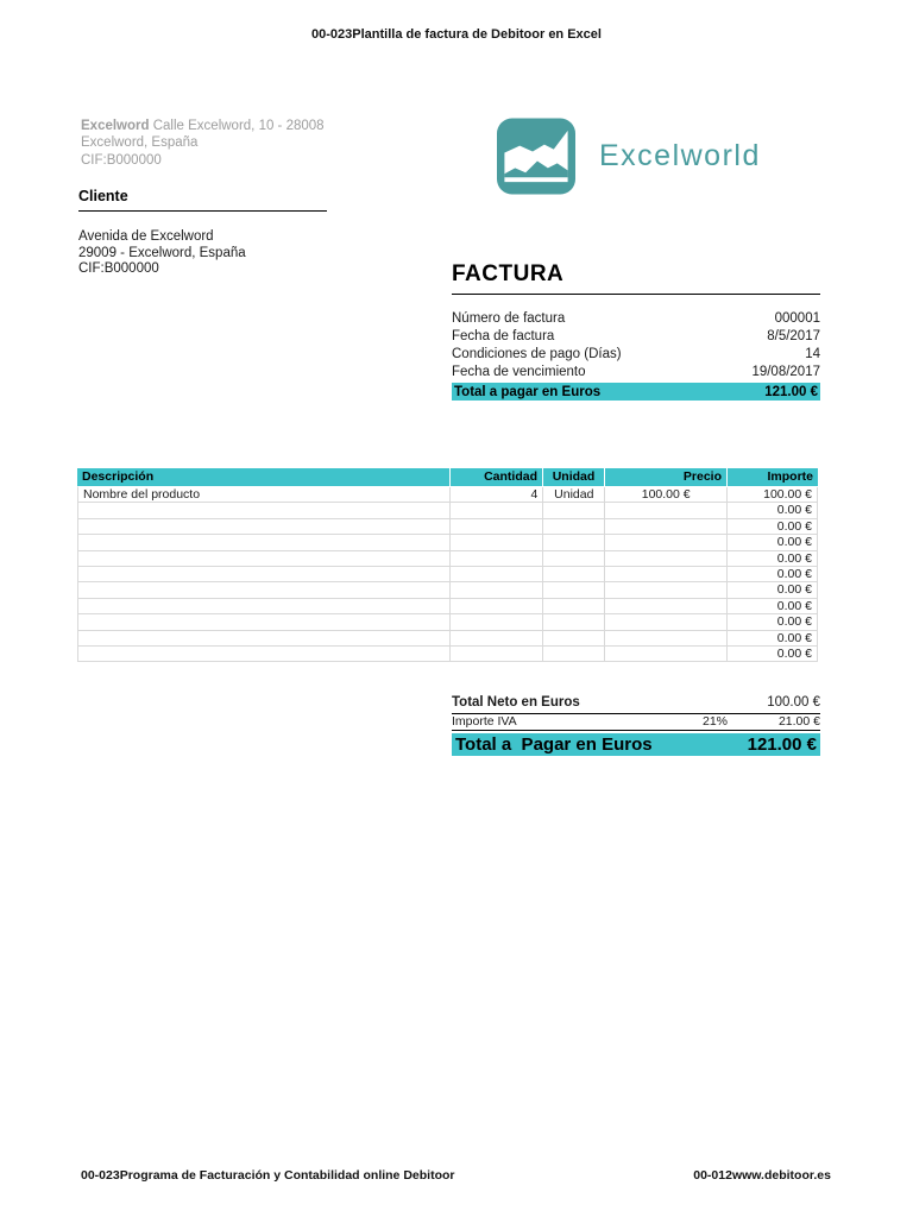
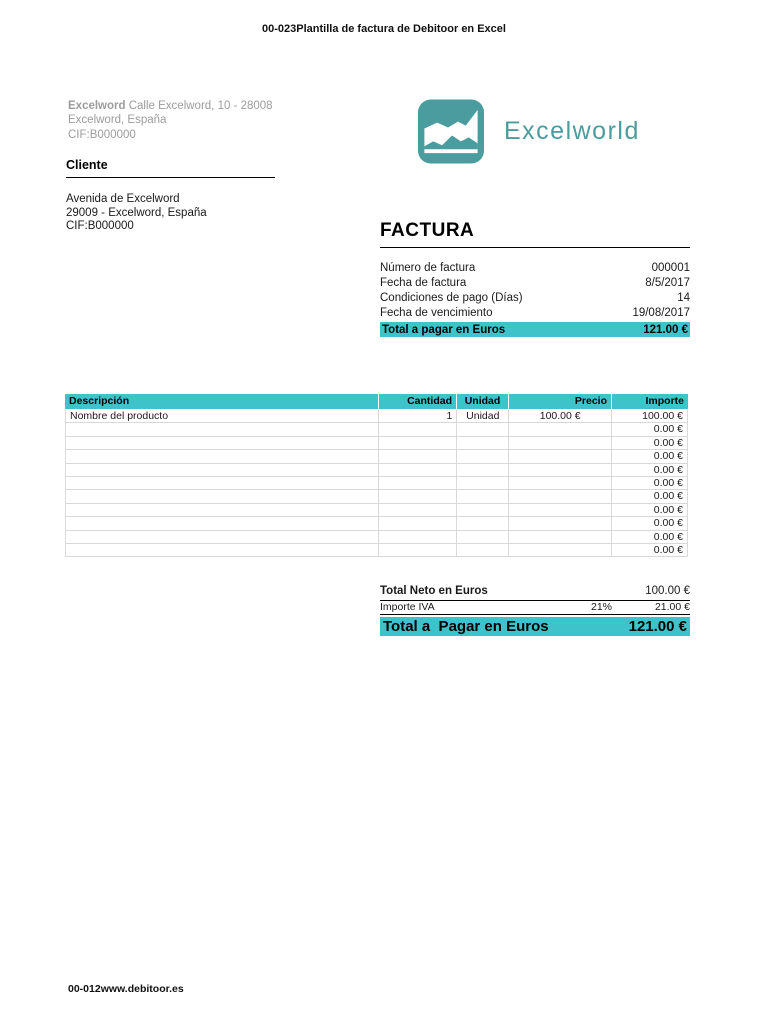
  00-023Plantilla de factura de Debitoor en Excel
  Excelword Calle Excelword, 10 - 28008
  Excelword, España
  CIF:B000000
  Excelworld
  Cliente
  Avenida de Excelword
  29009 - Excelword, España
  CIF:B000000
  FACTURA
  Número de factura
  000001
  Fecha de factura
  8/5/2017
  Condiciones de pago (Días)
  14
  Fecha de vencimiento
  19/08/2017
  Total a pagar en Euros
  121.00 €
  Descripción
  Cantidad
  Unidad
  Precio
  Importe
  Nombre del producto
- 4
+ 1
  Unidad
  100.00 €
  100.00 €
  0.00 €
  0.00 €
  0.00 €
  0.00 €
  0.00 €
  0.00 €
  0.00 €
  0.00 €
  0.00 €
  0.00 €
  Total Neto en Euros
  100.00 €
  Importe IVA
  21%
  21.00 €
  Total a Pagar en Euros
  121.00 €
- 00-023Programa de Facturación y Contabilidad online Debitoor
  00-012www.debitoor.es
